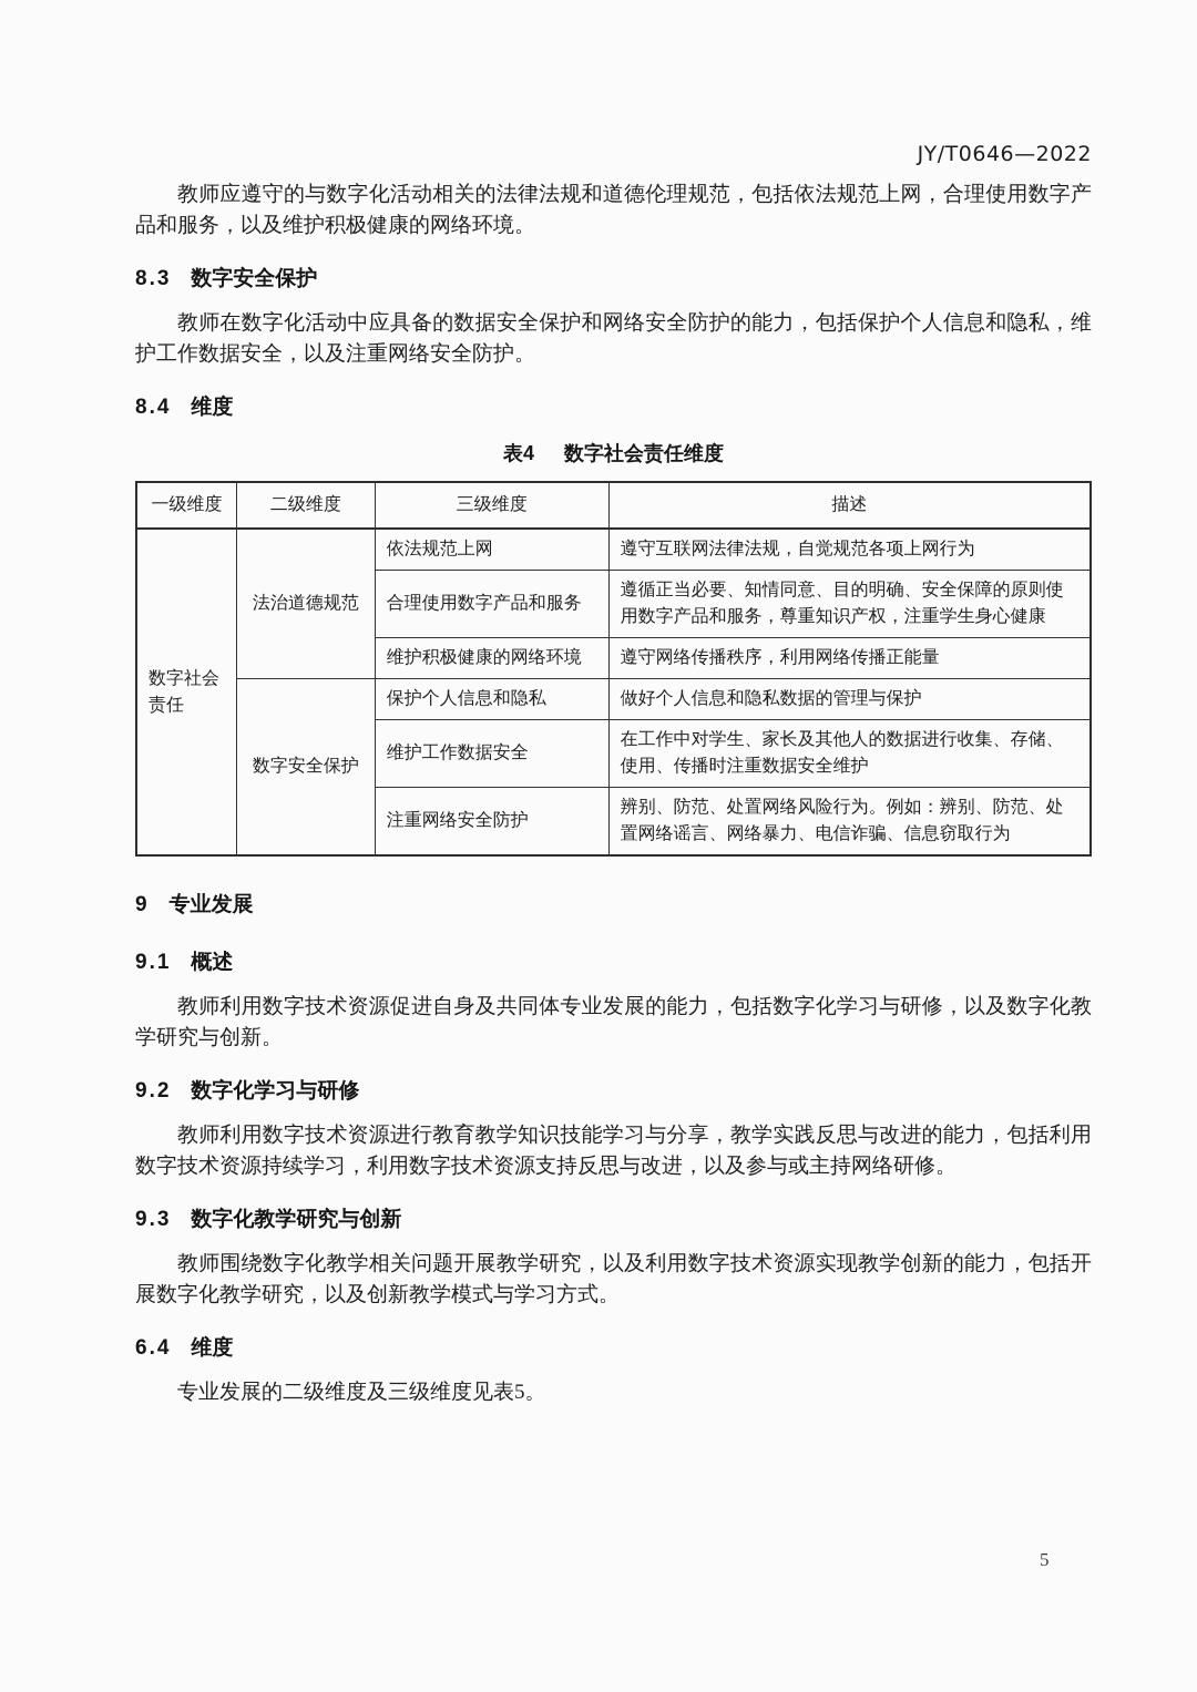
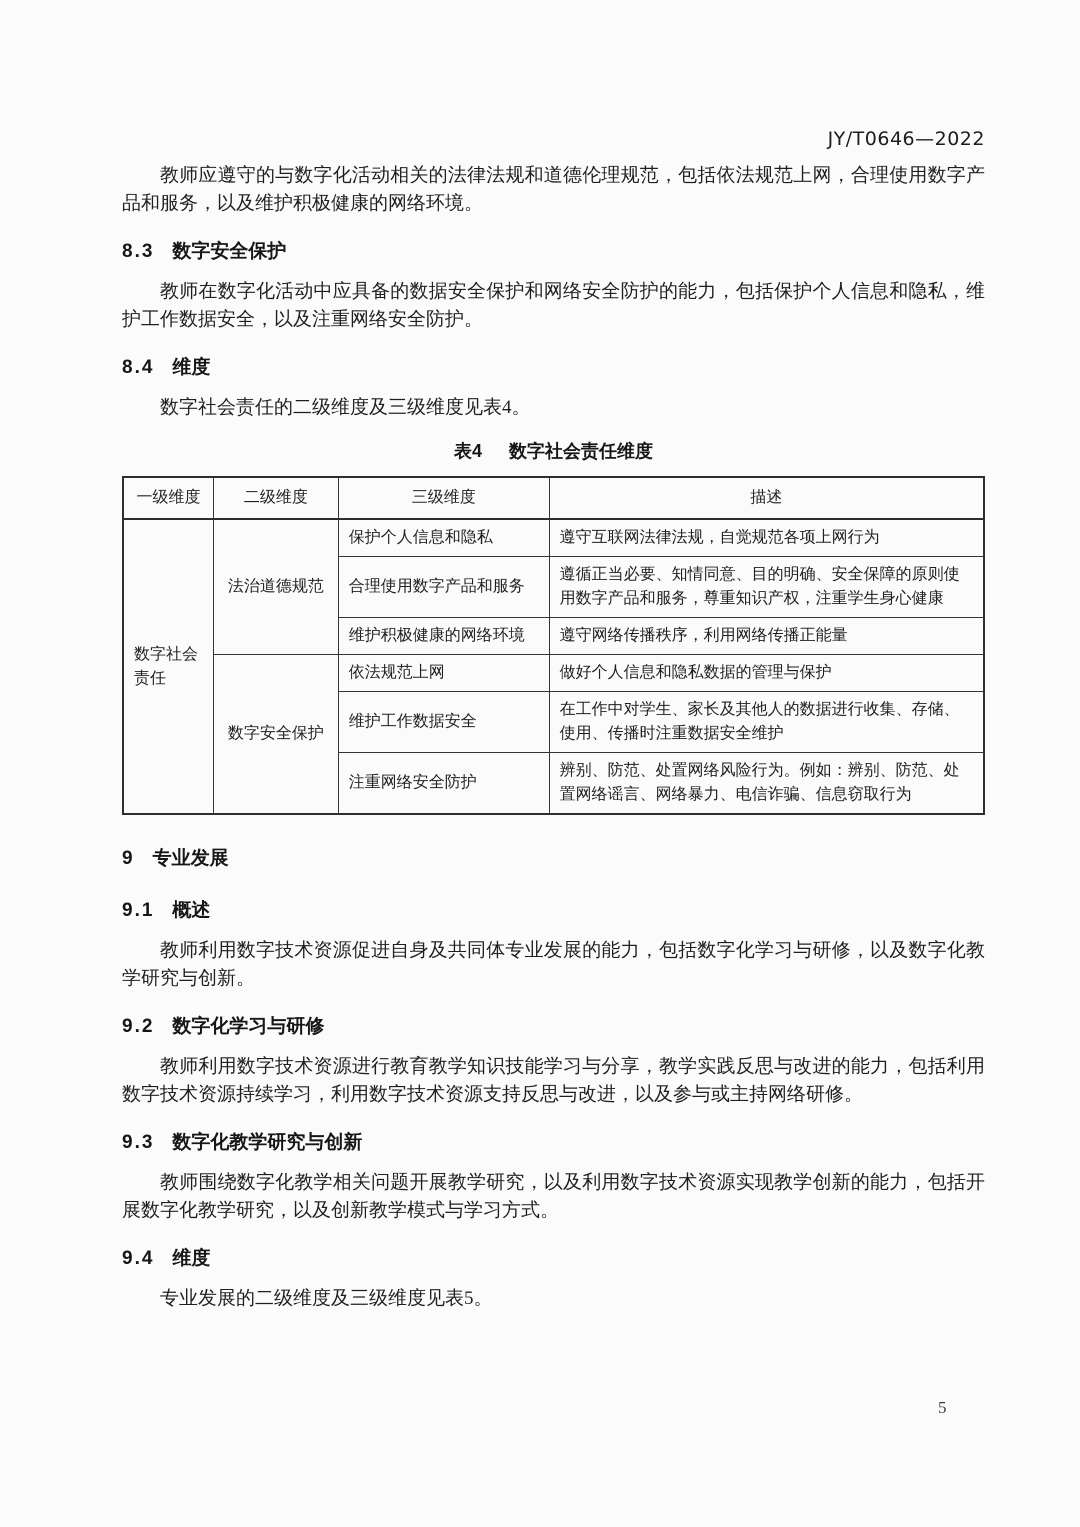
  JY/T0646—2022
  教师应遵守的与数字化活动相关的法律法规和道德伦理规范，包括依法规范上网，合理使用数字产品和服务，以及维护积极健康的网络环境。
  8.3
  数字安全保护
  教师在数字化活动中应具备的数据安全保护和网络安全防护的能力，包括保护个人信息和隐私，维护工作数据安全，以及注重网络安全防护。
  8.4
  维度
+ 数字社会责任的二级维度及三级维度见表4。
  表4 数字社会责任维度
  一级维度	二级维度	三级维度	描述
- 数字社会责任	法治道德规范	依法规范上网	遵守互联网法律法规，自觉规范各项上网行为
+ 数字社会责任	法治道德规范	保护个人信息和隐私	遵守互联网法律法规，自觉规范各项上网行为
  合理使用数字产品和服务	遵循正当必要、知情同意、目的明确、安全保障的原则使用数字产品和服务，尊重知识产权，注重学生身心健康
  维护积极健康的网络环境	遵守网络传播秩序，利用网络传播正能量
- 数字安全保护	保护个人信息和隐私	做好个人信息和隐私数据的管理与保护
+ 数字安全保护	依法规范上网	做好个人信息和隐私数据的管理与保护
  维护工作数据安全	在工作中对学生、家长及其他人的数据进行收集、存储、使用、传播时注重数据安全维护
  注重网络安全防护	辨别、防范、处置网络风险行为。例如：辨别、防范、处置网络谣言、网络暴力、电信诈骗、信息窃取行为
  9
  专业发展
  9.1
  概述
  教师利用数字技术资源促进自身及共同体专业发展的能力，包括数字化学习与研修，以及数字化教学研究与创新。
  9.2
  数字化学习与研修
  教师利用数字技术资源进行教育教学知识技能学习与分享，教学实践反思与改进的能力，包括利用数字技术资源持续学习，利用数字技术资源支持反思与改进，以及参与或主持网络研修。
  9.3
  数字化教学研究与创新
  教师围绕数字化教学相关问题开展教学研究，以及利用数字技术资源实现教学创新的能力，包括开展数字化教学研究，以及创新教学模式与学习方式。
- 6.4
+ 9.4
  维度
  专业发展的二级维度及三级维度见表5。
  5
